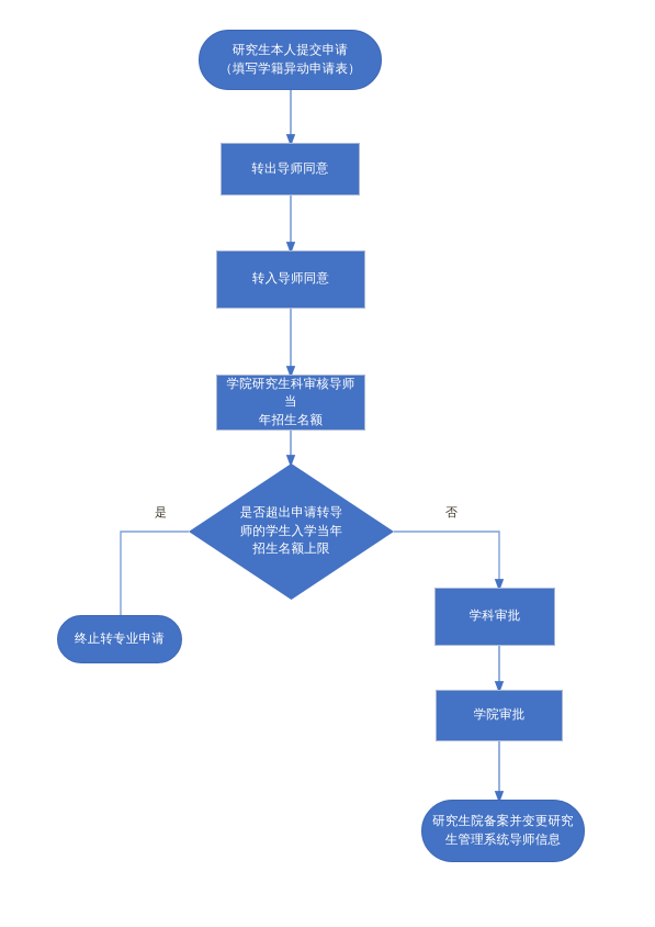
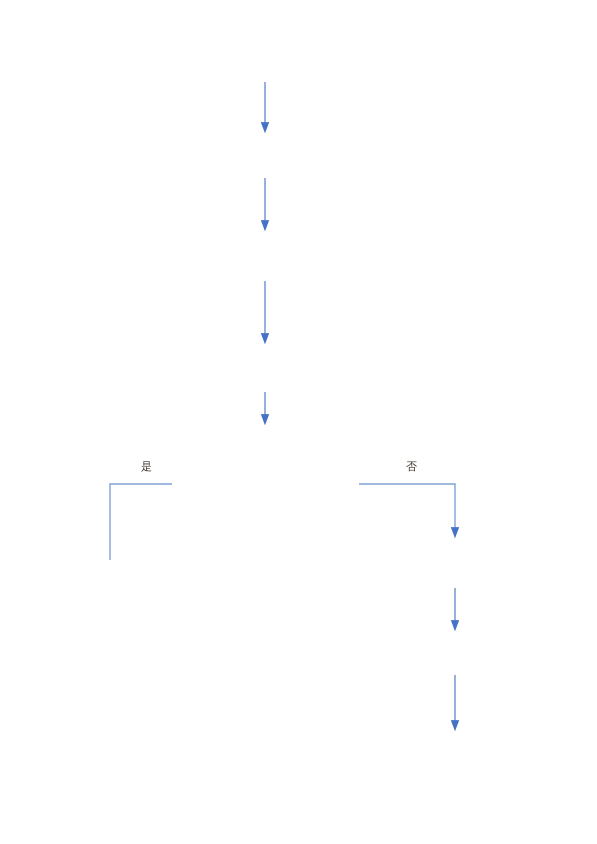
- 研究生本人提交申请
- （填写学籍异动申请表）
- 转出导师同意
- 转入导师同意
- 学院研究生科审核导师当
- 年招生名额
- 是否超出申请转导
- 师的学生入学当年
- 招生名额上限
- 终止转专业申请
- 学科审批
- 学院审批
- 研究生院备案并变更研究
- 生管理系统导师信息
  是
  否
